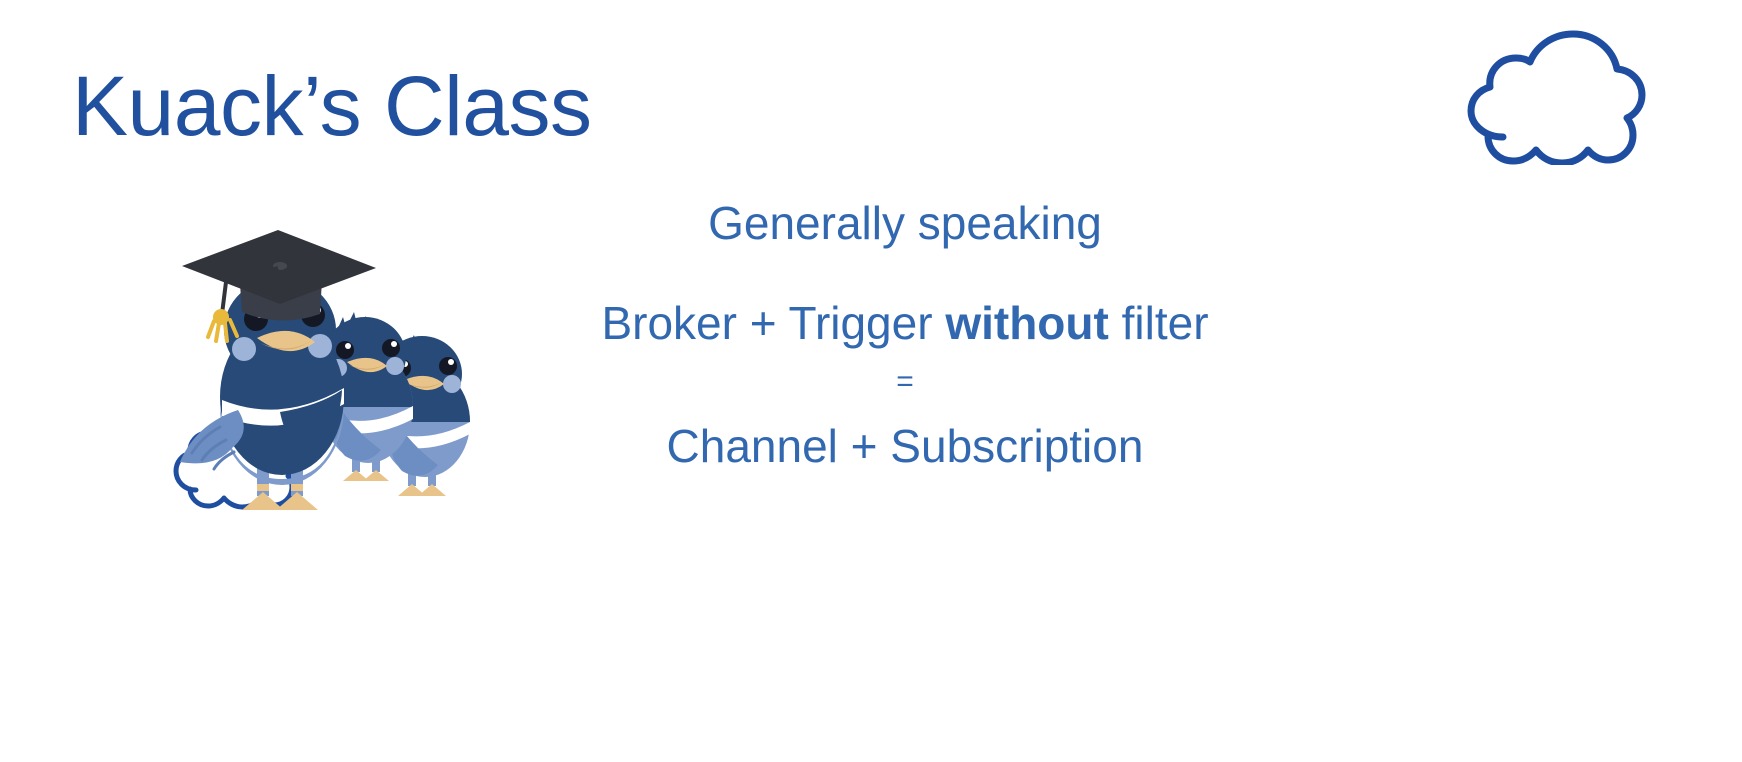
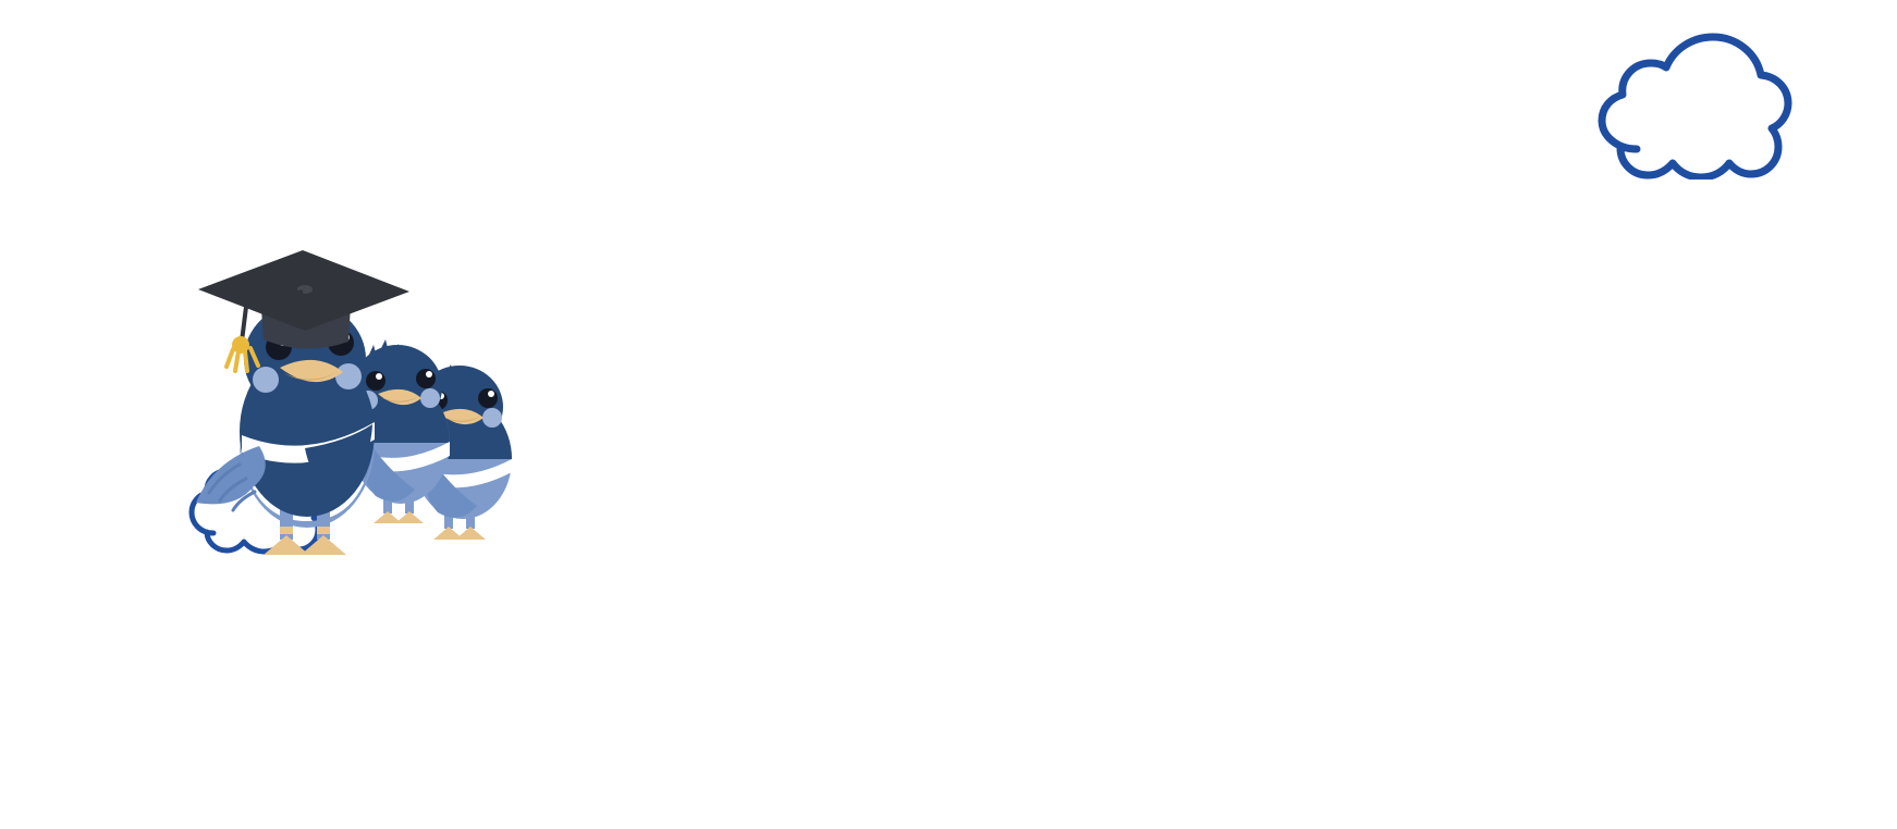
- Kuack’s Class
- Generally speaking
- Broker + Trigger without filter
- =
- Channel + Subscription
